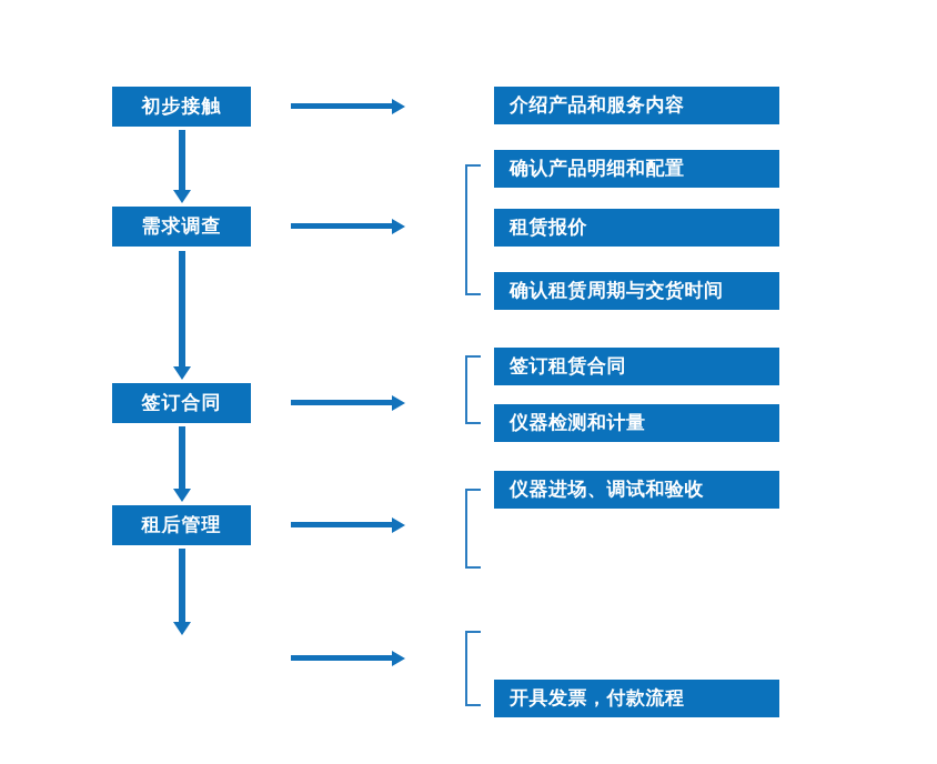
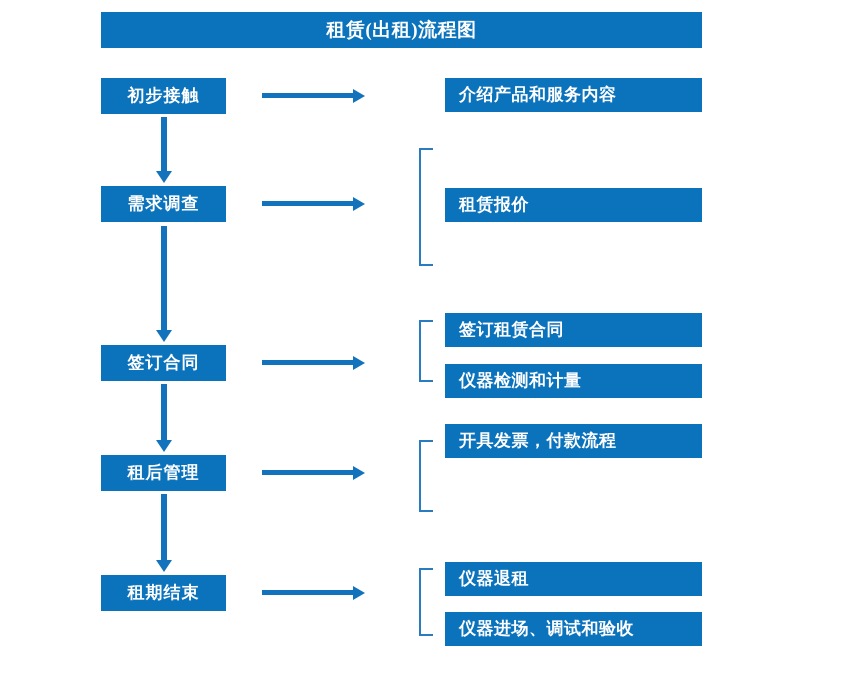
+ 租赁(出租)流程图
  初步接触
  需求调查
  签订合同
  租后管理
+ 租期结束
  介绍产品和服务内容
- 确认产品明细和配置
  租赁报价
- 确认租赁周期与交货时间
  签订租赁合同
  仪器检测和计量
- 仪器进场、调试和验收
+ 开具发票，付款流程
+ 仪器退租
- 开具发票，付款流程
+ 仪器进场、调试和验收
